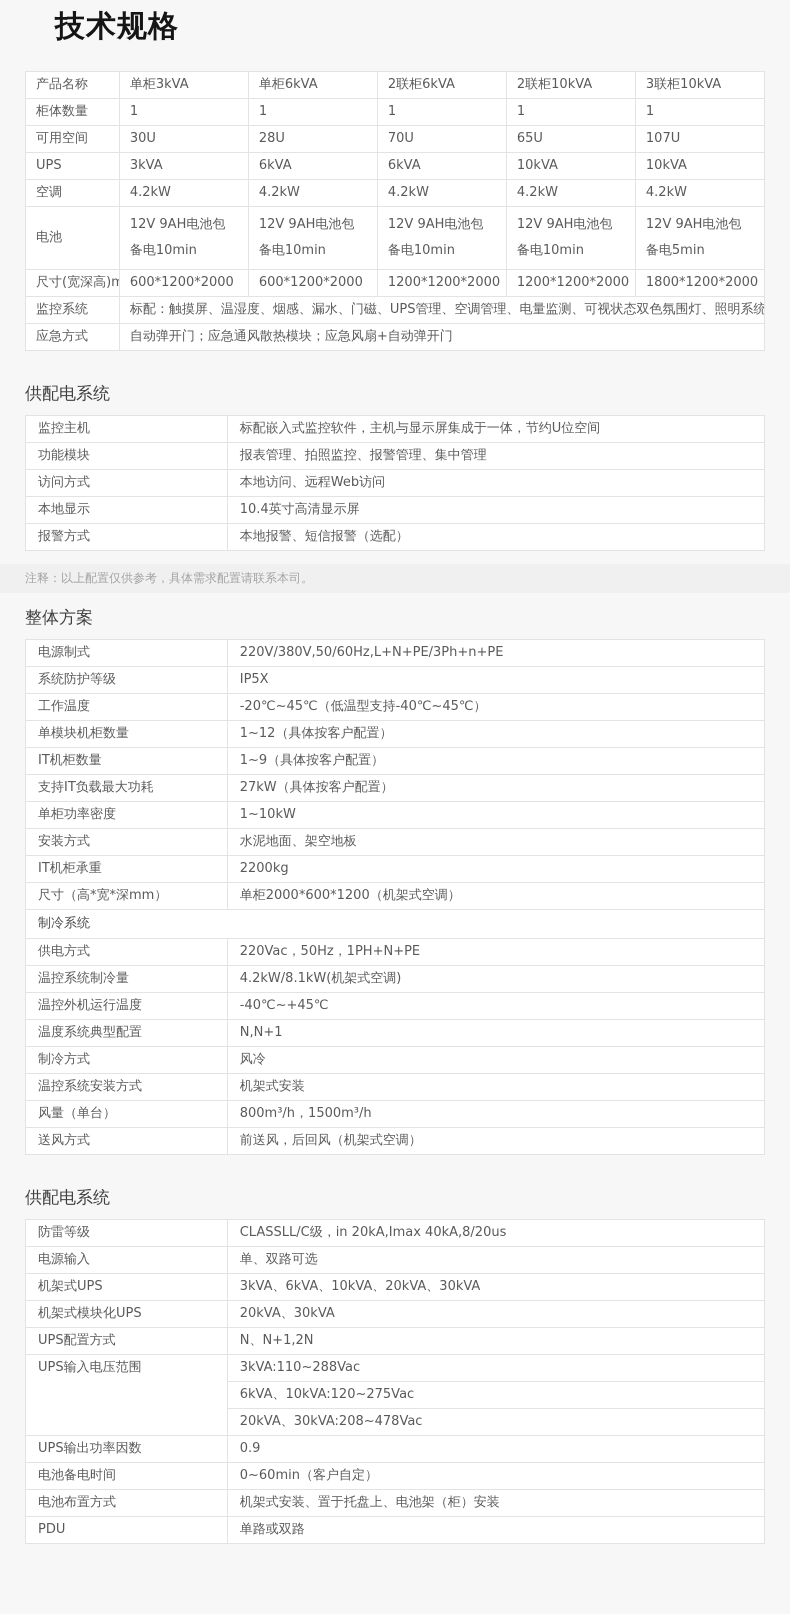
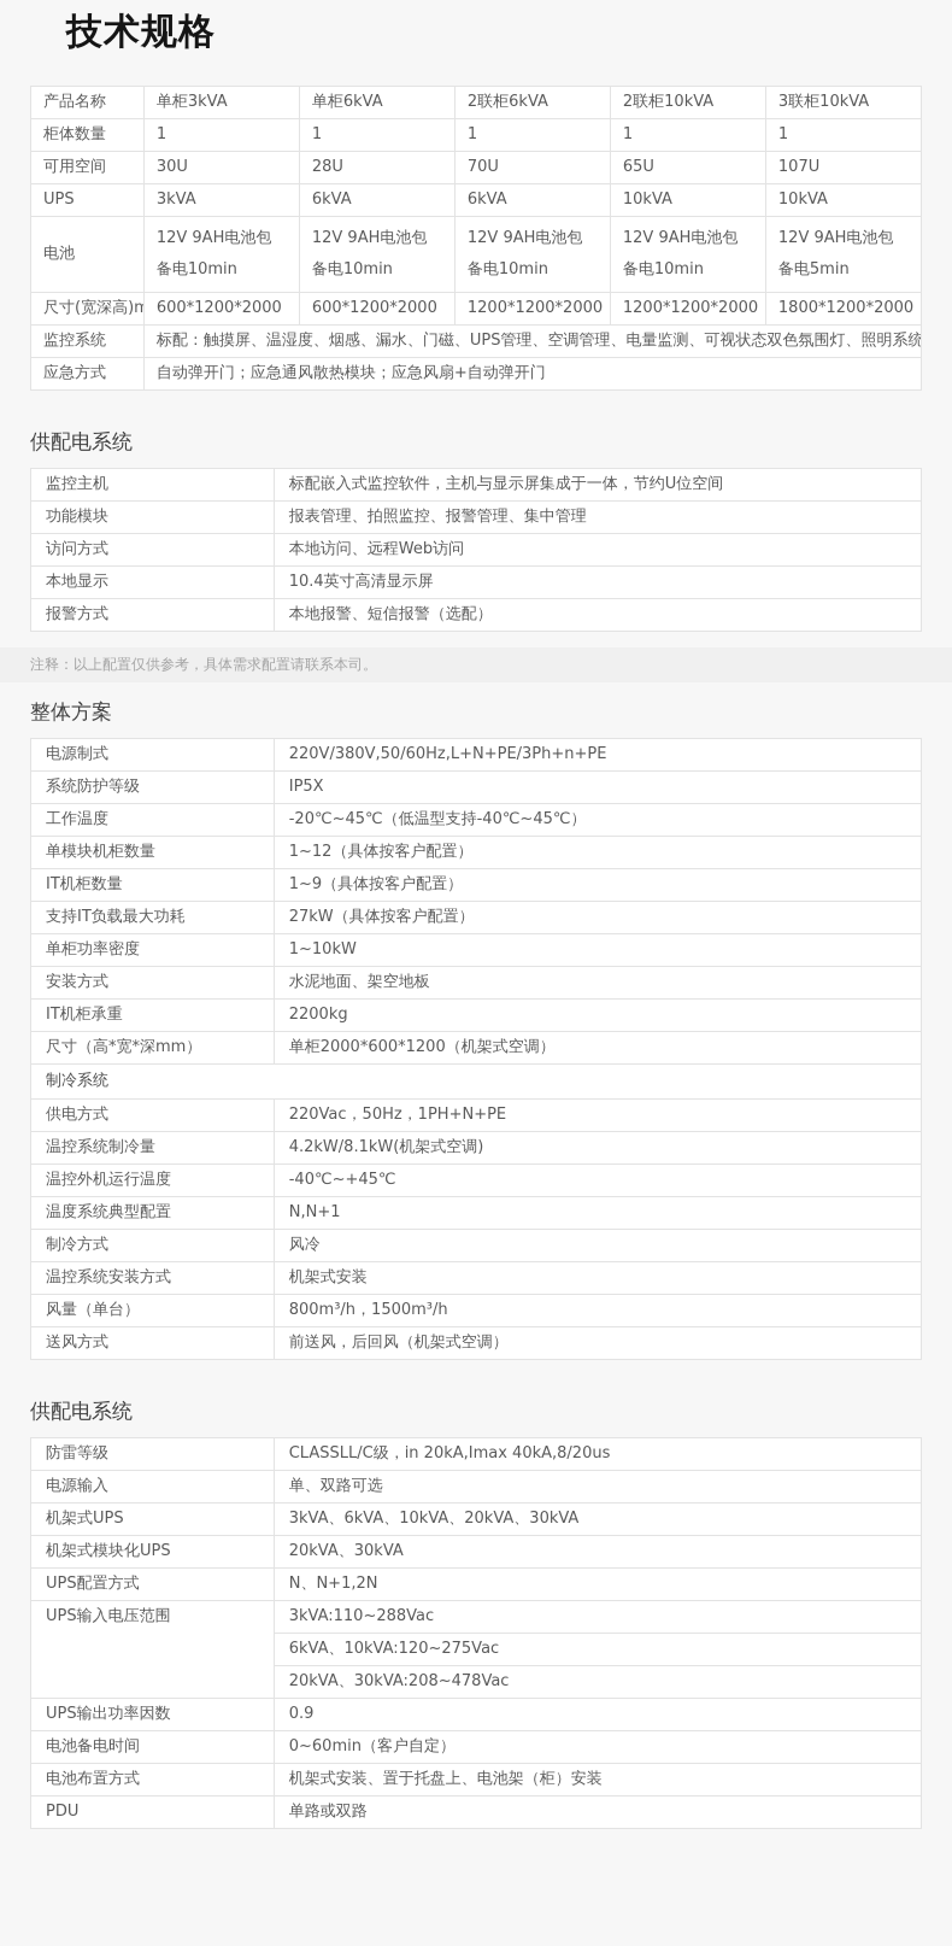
  技术规格
  产品名称	单柜3kVA	单柜6kVA	2联柜6kVA	2联柜10kVA	3联柜10kVA
  柜体数量	1	1	1	1	1
  可用空间	30U	28U	70U	65U	107U
  UPS	3kVA	6kVA	6kVA	10kVA	10kVA
- 空调	4.2kW	4.2kW	4.2kW	4.2kW	4.2kW
  电池	12V 9AH电池包 备电10min	12V 9AH电池包 备电10min	12V 9AH电池包 备电10min	12V 9AH电池包 备电10min	12V 9AH电池包 备电5min
  尺寸(宽深高)m	600*1200*2000	600*1200*2000	1200*1200*2000	1200*1200*2000	1800*1200*2000
  监控系统	标配：触摸屏、温湿度、烟感、漏水、门磁、UPS管理、空调管理、电量监测、可视状态双色氛围灯、照明系统
  应急方式	自动弹开门；应急通风散热模块；应急风扇+自动弹开门
  供配电系统
  监控主机	标配嵌入式监控软件，主机与显示屏集成于一体，节约U位空间
  功能模块	报表管理、拍照监控、报警管理、集中管理
  访问方式	本地访问、远程Web访问
  本地显示	10.4英寸高清显示屏
  报警方式	本地报警、短信报警（选配）
  注释：以上配置仅供参考，具体需求配置请联系本司。
  整体方案
  电源制式	220V/380V,50/60Hz,L+N+PE/3Ph+n+PE
  系统防护等级	IP5X
  工作温度	-20℃~45℃（低温型支持-40℃~45℃）
  单模块机柜数量	1~12（具体按客户配置）
  IT机柜数量	1~9（具体按客户配置）
  支持IT负载最大功耗	27kW（具体按客户配置）
  单柜功率密度	1~10kW
  安装方式	水泥地面、架空地板
  IT机柜承重	2200kg
  尺寸（高*宽*深mm）	单柜2000*600*1200（机架式空调）
  制冷系统
  供电方式	220Vac，50Hz，1PH+N+PE
  温控系统制冷量	4.2kW/8.1kW(机架式空调)
  温控外机运行温度	-40℃~+45℃
  温度系统典型配置	N,N+1
  制冷方式	风冷
  温控系统安装方式	机架式安装
  风量（单台）	800m³/h，1500m³/h
  送风方式	前送风，后回风（机架式空调）
  供配电系统
  防雷等级	CLASSLL/C级，in 20kA,Imax 40kA,8/20us
  电源输入	单、双路可选
  机架式UPS	3kVA、6kVA、10kVA、20kVA、30kVA
  机架式模块化UPS	20kVA、30kVA
  UPS配置方式	N、N+1,2N
  UPS输入电压范围	3kVA:110~288Vac
  6kVA、10kVA:120~275Vac
  20kVA、30kVA:208~478Vac
  UPS输出功率因数	0.9
  电池备电时间	0~60min（客户自定）
  电池布置方式	机架式安装、置于托盘上、电池架（柜）安装
  PDU	单路或双路
